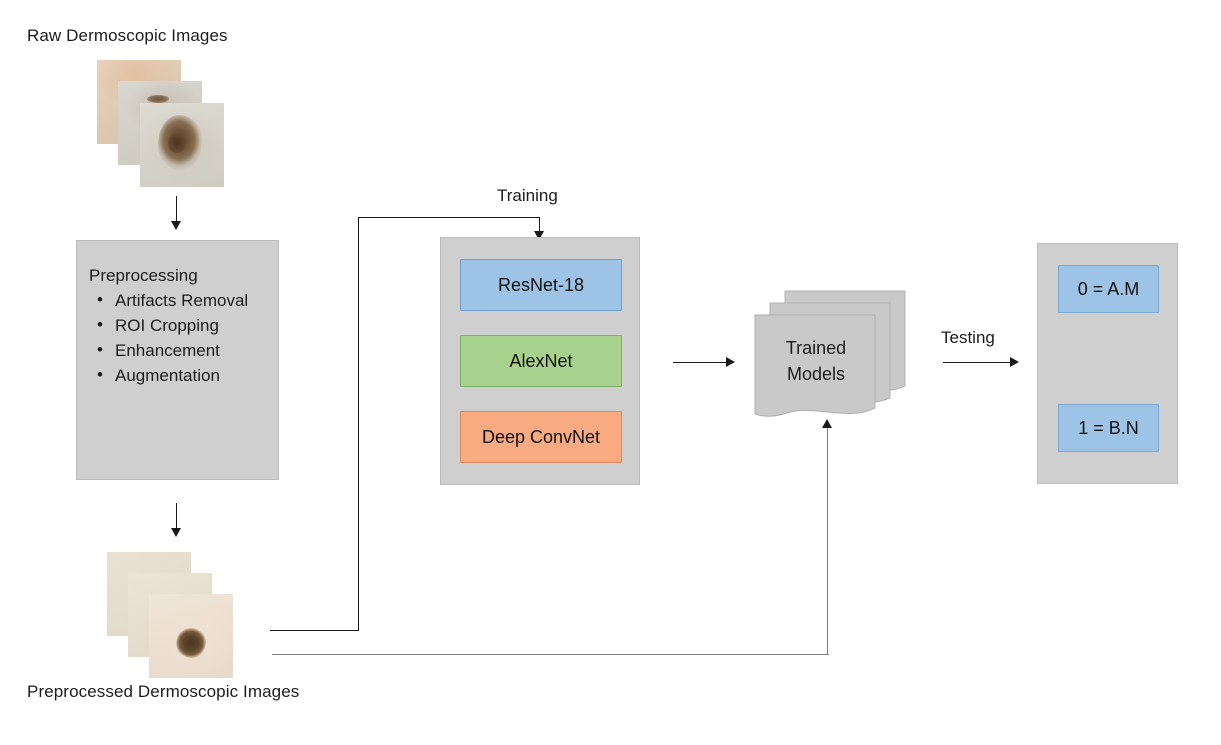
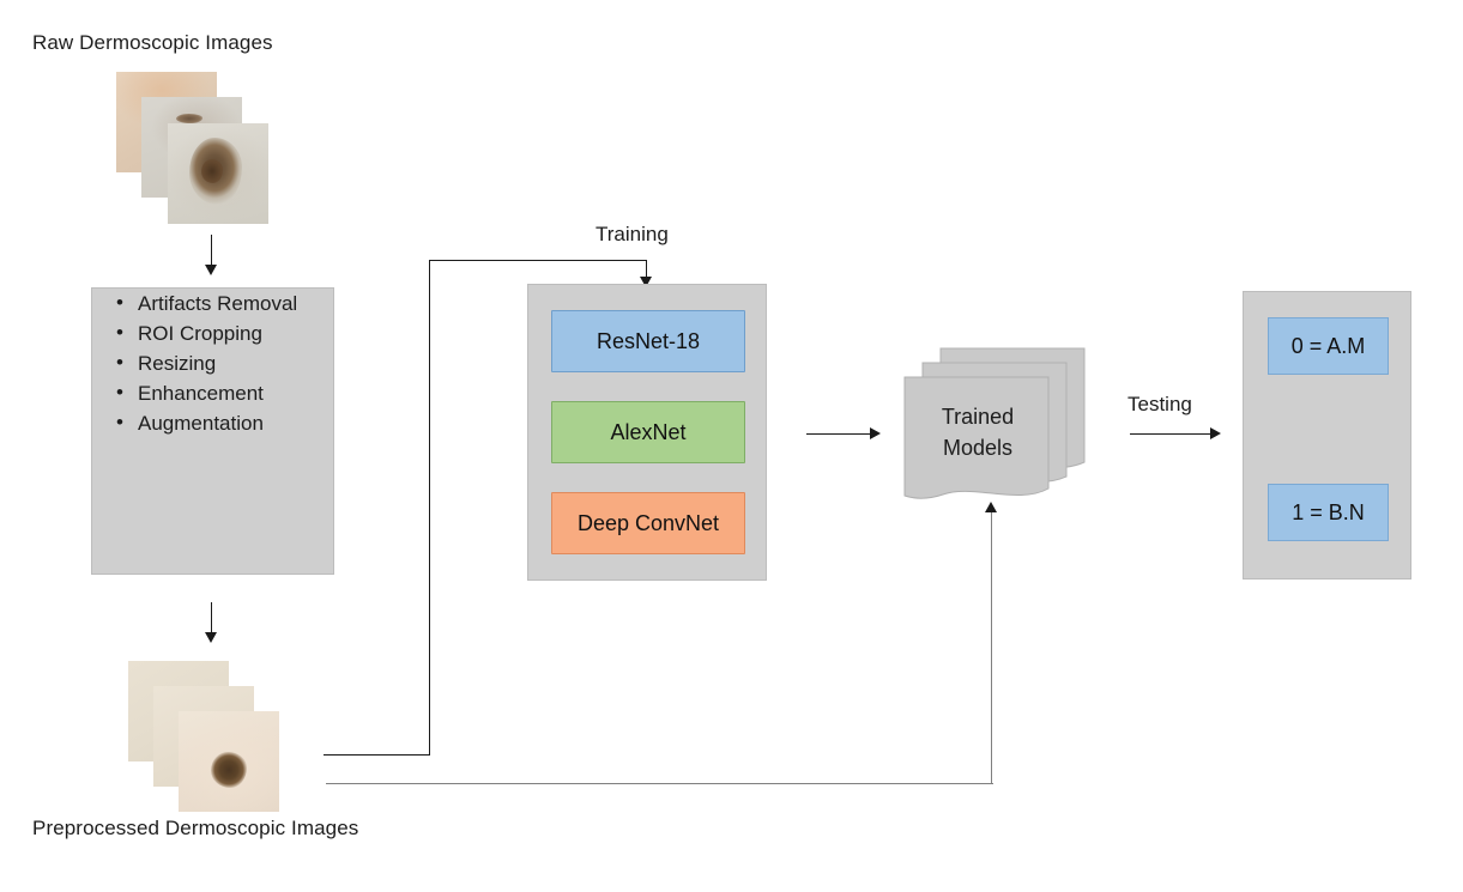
  Raw Dermoscopic Images
- Preprocessing
  Artifacts Removal
  ROI Cropping
+ Resizing
  Enhancement
  Augmentation
  Preprocessed Dermoscopic Images
  Training
  ResNet-18
  AlexNet
  Deep ConvNet
  Trained
  Models
  Testing
  0 = A.M
  1 = B.N
